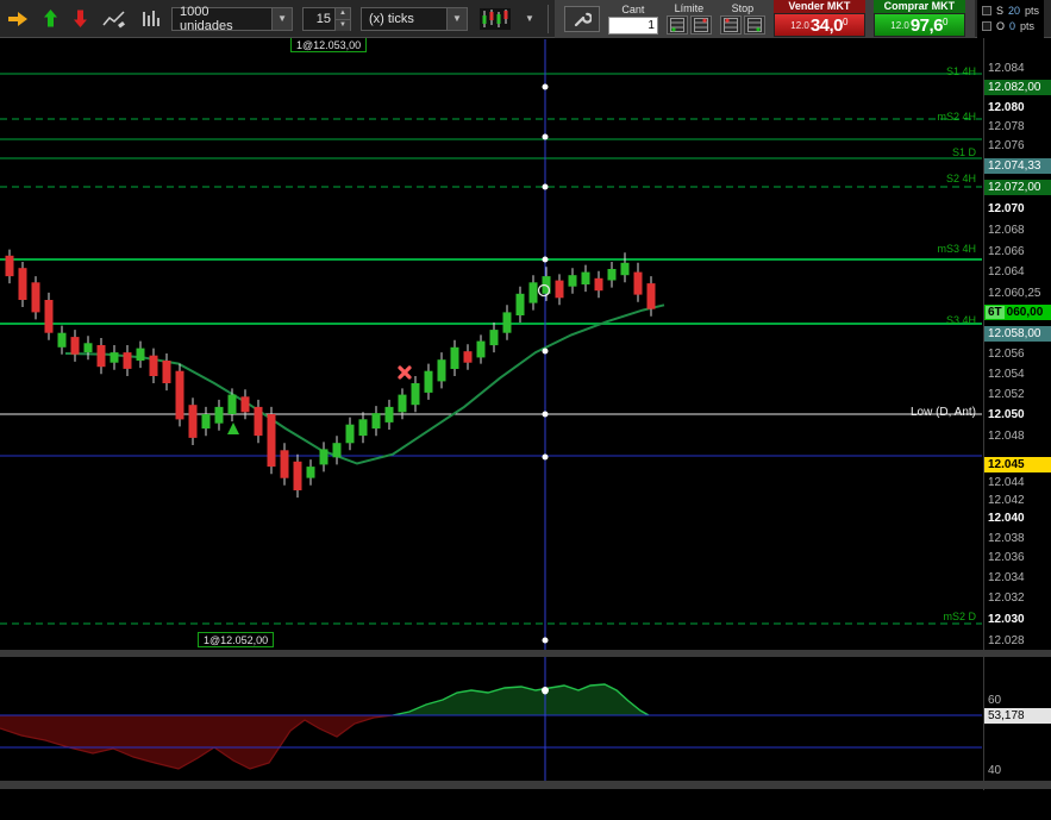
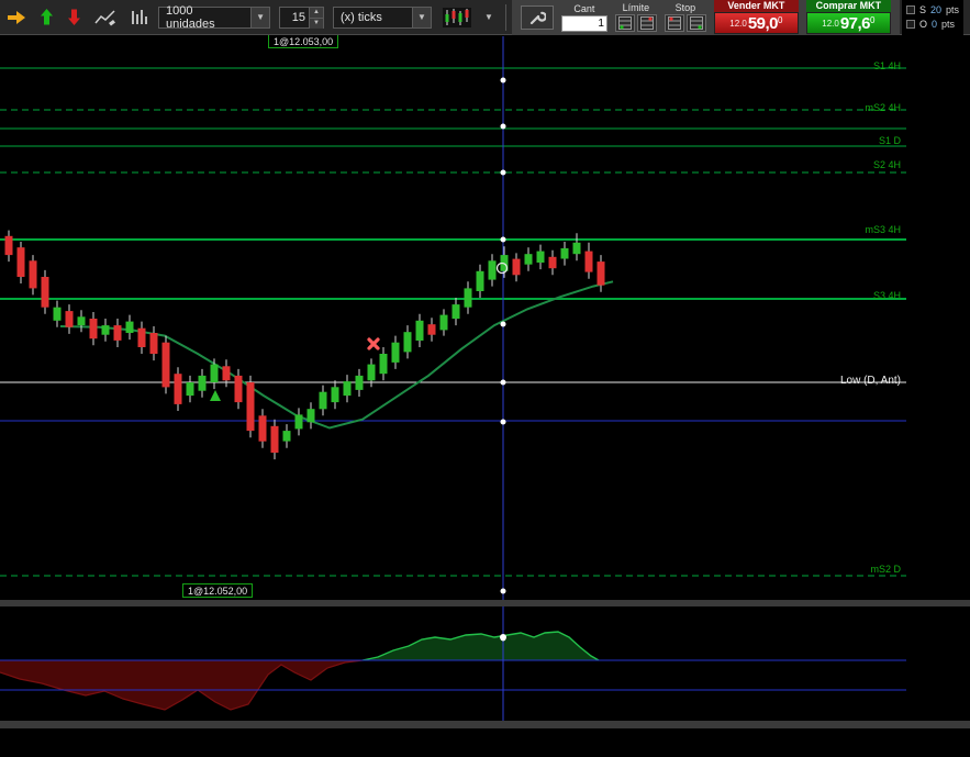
  S1 4H
  mS2 4H
  S1 D
  S2 4H
  mS3 4H
  S3 4H
  mS2 D
  Low (D, Ant)
  1@12.053,00
  1@12.052,00
  1000 unidades
  ▼
  15
  (x) ticks
  ▼
  ▼
  Cant
  1
  Límite
  Stop
  Vender MKT
  12.0
- 34,0
+ 59,0
  0
  Comprar MKT
  12.0
  97,6
  0
  S
  20
  pts
  O
  0
  pts
- 12.084
- 12.082,00
- 12.080
- 12.078
- 12.076
- 12.074,33
- 12.072,00
- 12.070
- 12.068
- 12.066
- 12.064
- 12.060,25
- 6T 060,00
- 12.058,00
- 12.056
- 12.054
- 12.052
- 12.050
- 12.048
- 12.045
- 12.044
- 12.042
- 12.040
- 12.038
- 12.036
- 12.034
- 12.032
- 12.030
- 12.028
- 60
- 53,178
- 40
